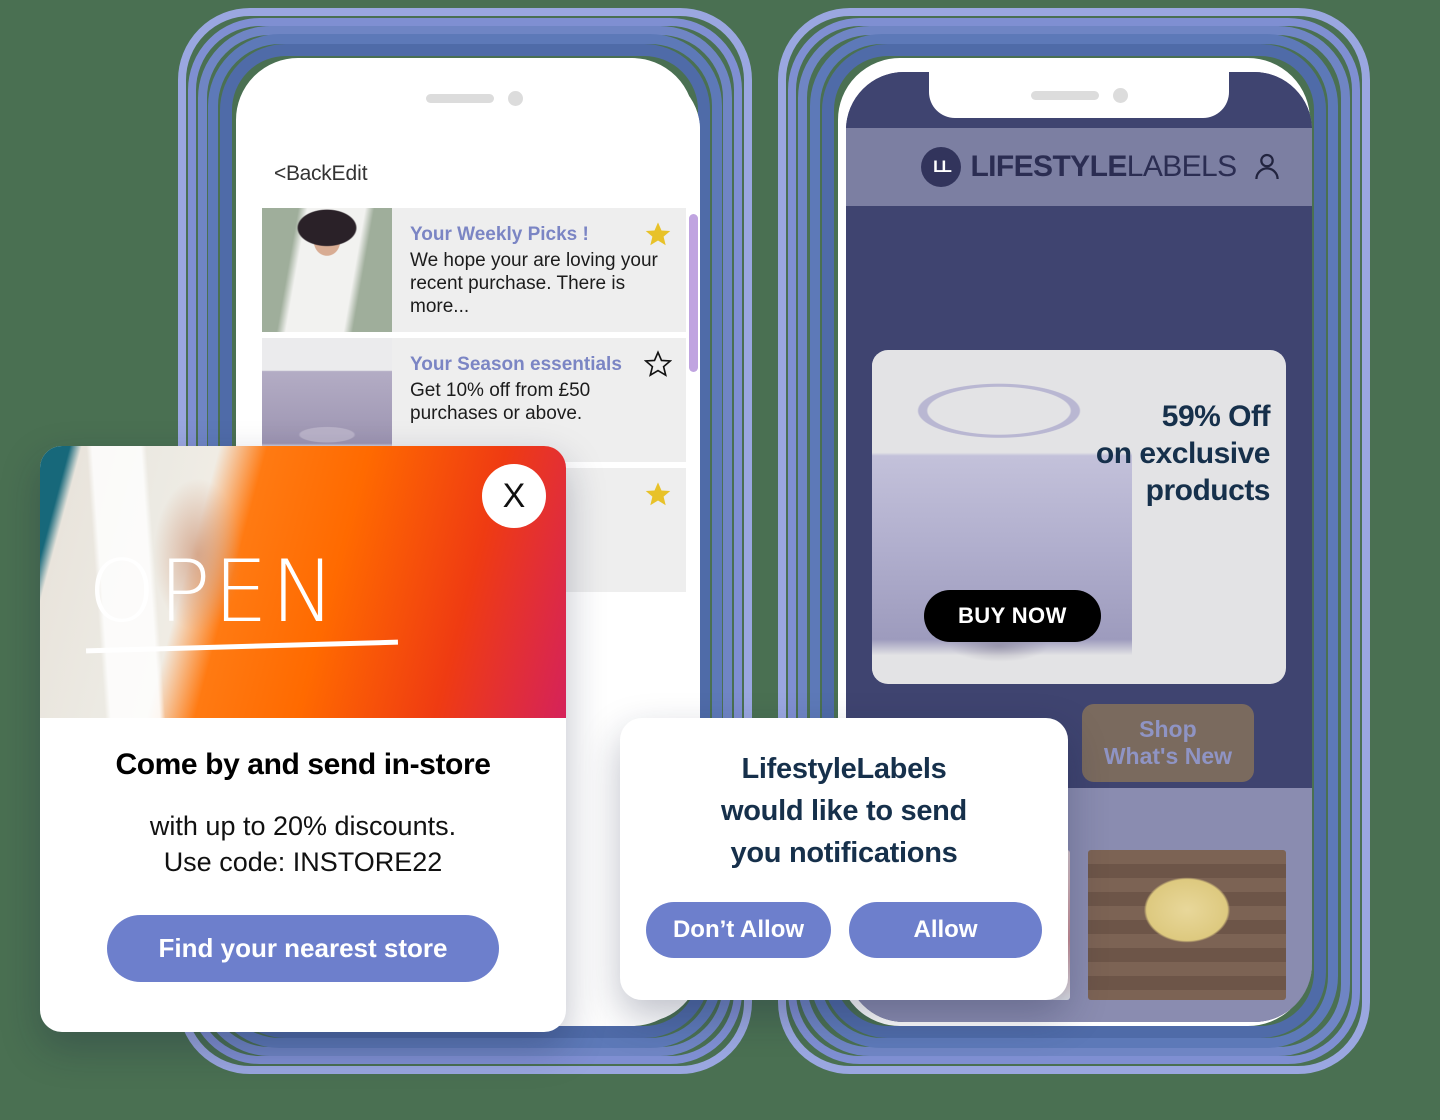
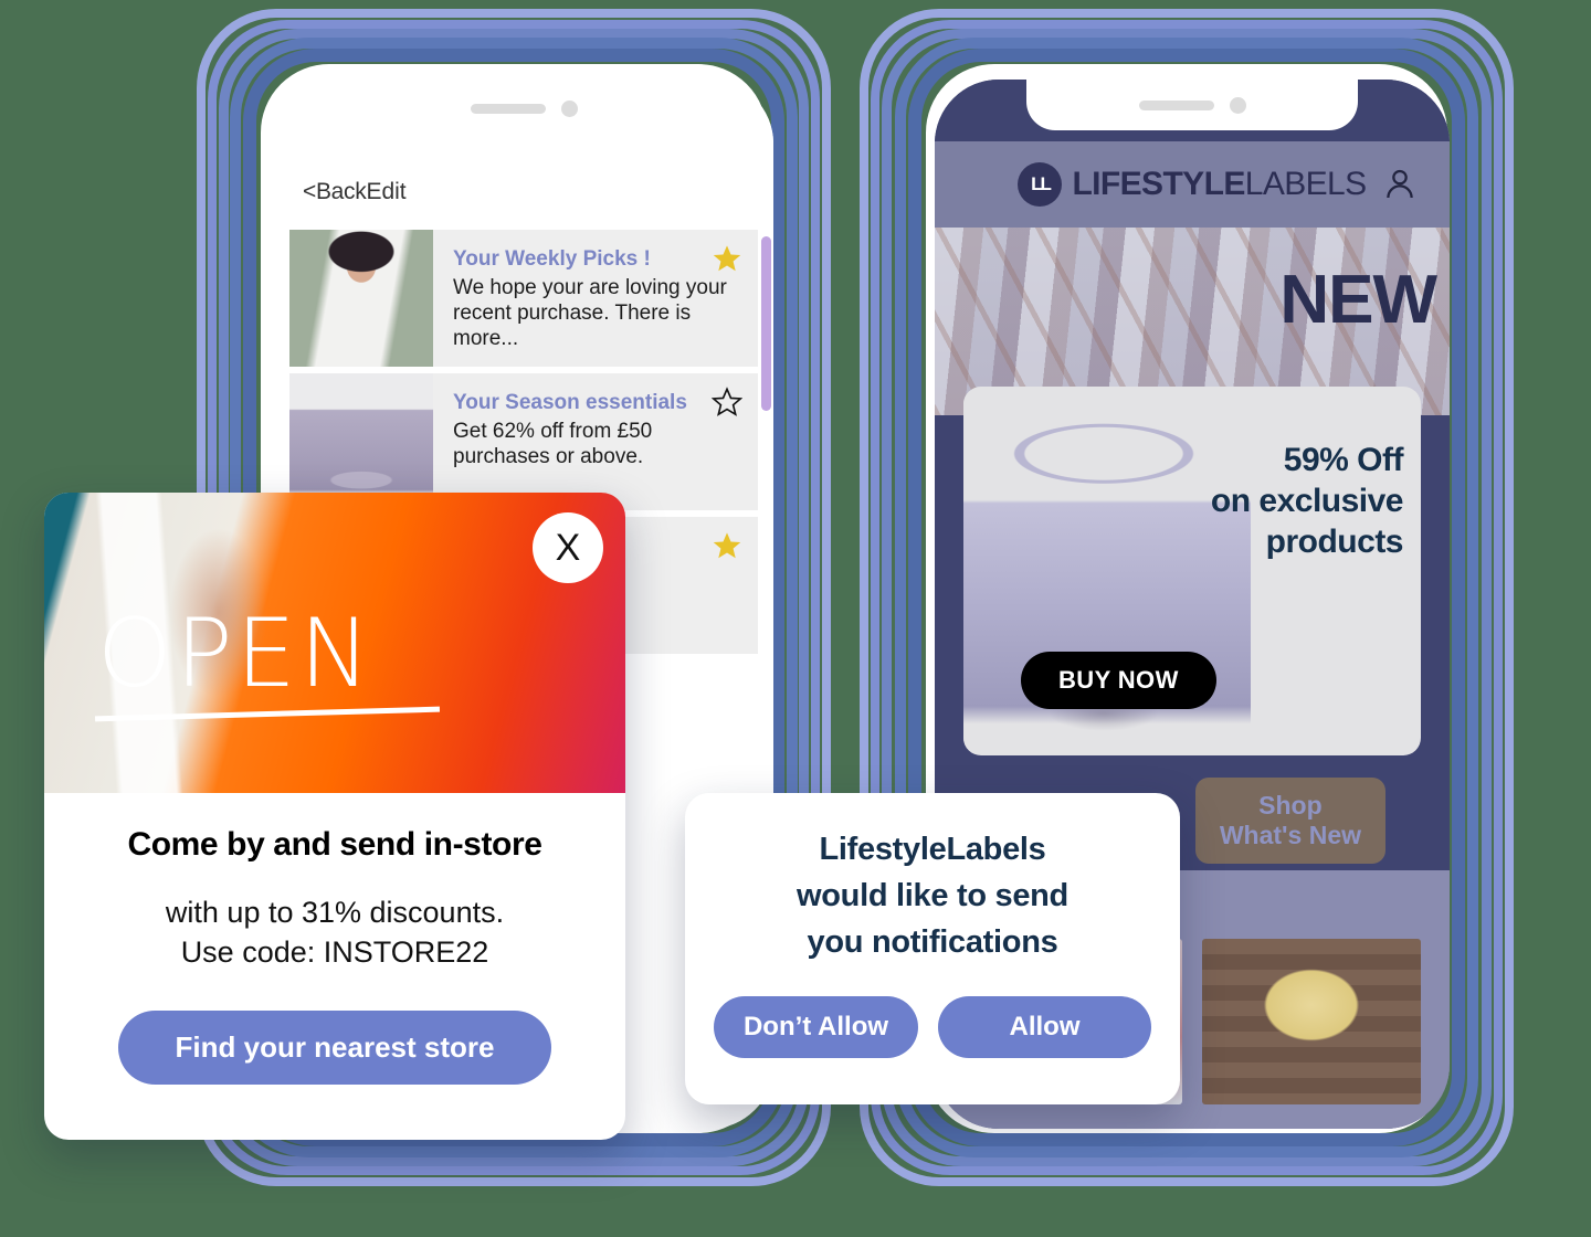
  <Back
  Edit
  Your Weekly Picks !
  We hope your are loving your recent purchase. There is more...
  Your Season essentials
- Get 10% off from £50 purchases or above.
+ Get 62% off from £50 purchases or above.
  LL
  LIFESTYLELABELS
+ NEW
  59% Off
  on exclusive
  products
  BUY NOW
  Shop
  What's New
  OPEN
  X
  Come by and send in-store
- with up to 20% discounts.
+ with up to 31% discounts.
  Use code: INSTORE22
  Find your nearest store
  LifestyleLabels
  would like to send
  you notifications
  Don’t Allow
  Allow
